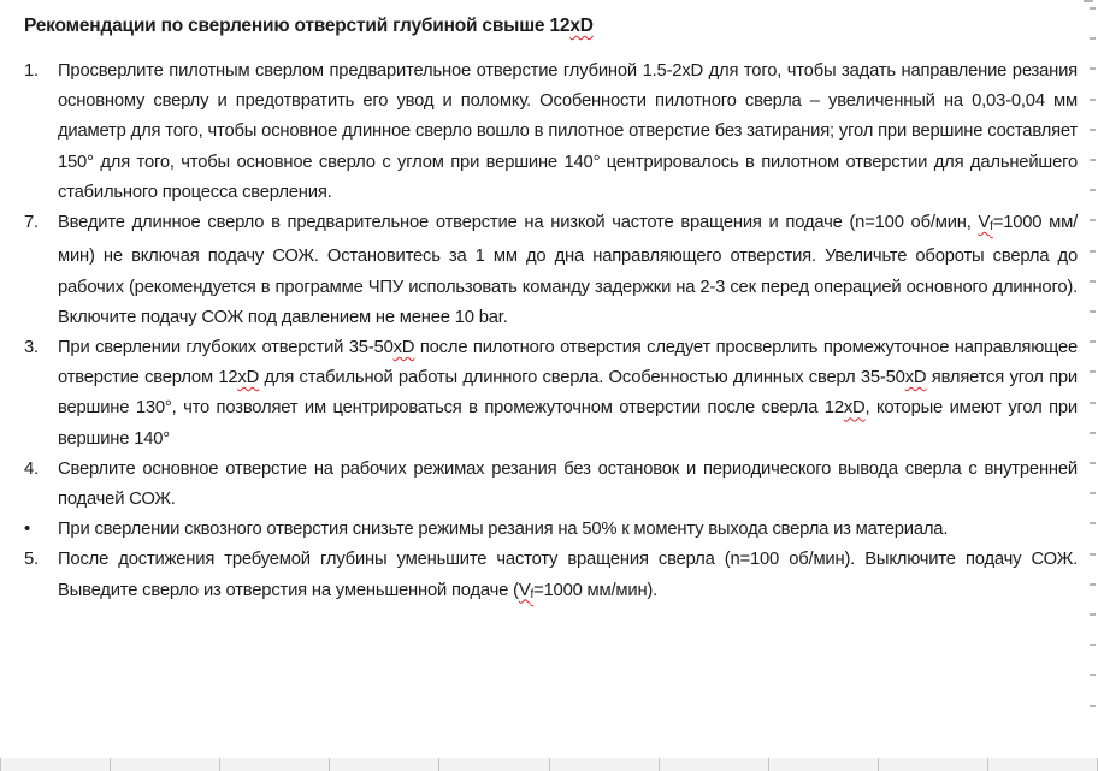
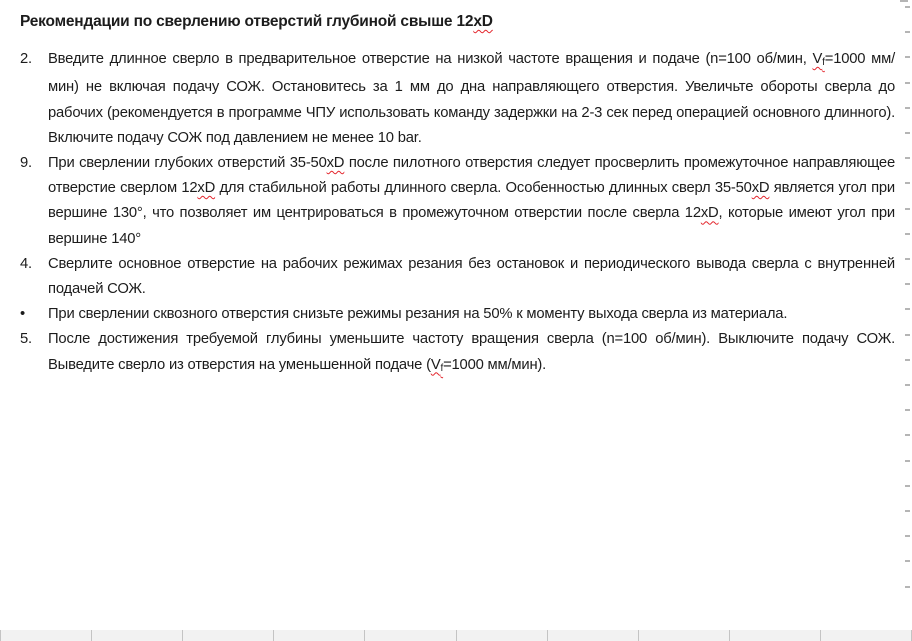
  Рекомендации по сверлению отверстий глубиной свыше 12xD
- 1.
- Просверлите пилотным сверлом предварительное отверстие глубиной 1.5-2xD для того, чтобы задать направление резания основному сверлу и предотвратить его увод и поломку. Особенности пилотного сверла – увеличенный на 0,03-0,04 мм диаметр для того, чтобы основное длинное сверло вошло в пилотное отверстие без затирания; угол при вершине составляет 150° для того, чтобы основное сверло с углом при вершине 140° центрировалось в пилотном отверстии для дальнейшего стабильного процесса сверления.
- 7.
+ 2.
  Введите длинное сверло в предварительное отверстие на низкой частоте вращения и подаче (n=100 об/мин, Vf=1000 мм/мин) не включая подачу СОЖ. Остановитесь за 1 мм до дна направляющего отверстия. Увеличьте обороты сверла до рабочих (рекомендуется в программе ЧПУ использовать команду задержки на 2-3 сек перед операцией основного длинного). Включите подачу СОЖ под давлением не менее 10 bar.
- 3.
+ 9.
  При сверлении глубоких отверстий 35-50xD после пилотного отверстия следует просверлить промежуточное направляющее отверстие сверлом 12xD для стабильной работы длинного сверла. Особенностью длинных сверл 35-50xD является угол при вершине 130°, что позволяет им центрироваться в промежуточном отверстии после сверла 12xD, которые имеют угол при вершине 140°
  4.
  Сверлите основное отверстие на рабочих режимах резания без остановок и периодического вывода сверла с внутренней подачей СОЖ.
  •
  При сверлении сквозного отверстия снизьте режимы резания на 50% к моменту выхода сверла из материала.
  5.
  После достижения требуемой глубины уменьшите частоту вращения сверла (n=100 об/мин). Выключите подачу СОЖ. Выведите сверло из отверстия на уменьшенной подаче (Vf=1000 мм/мин).
